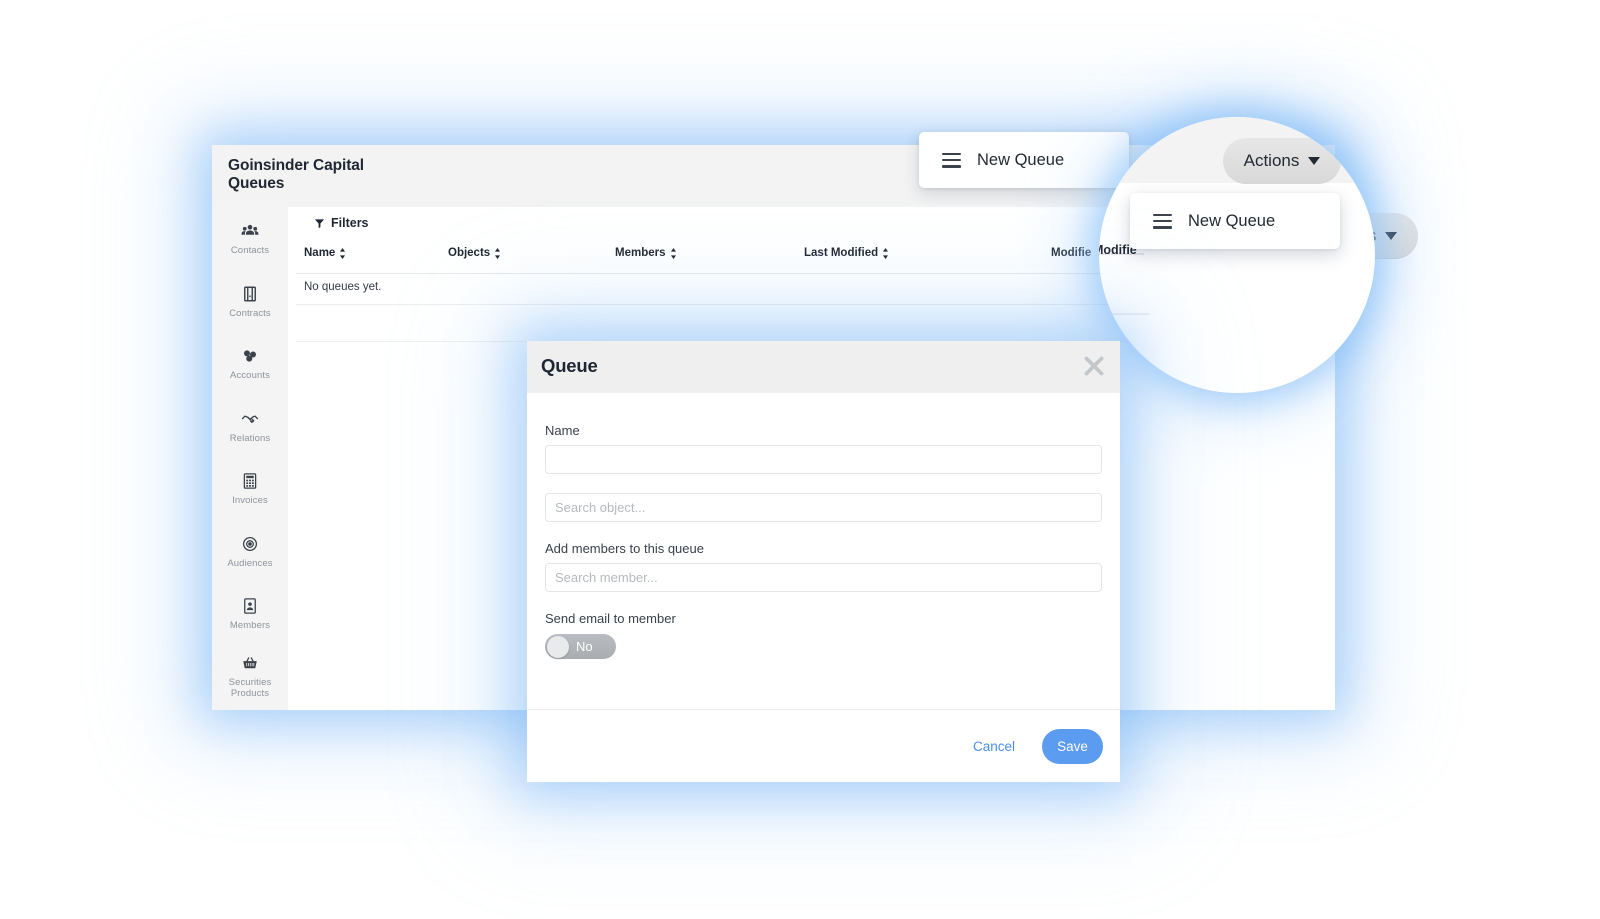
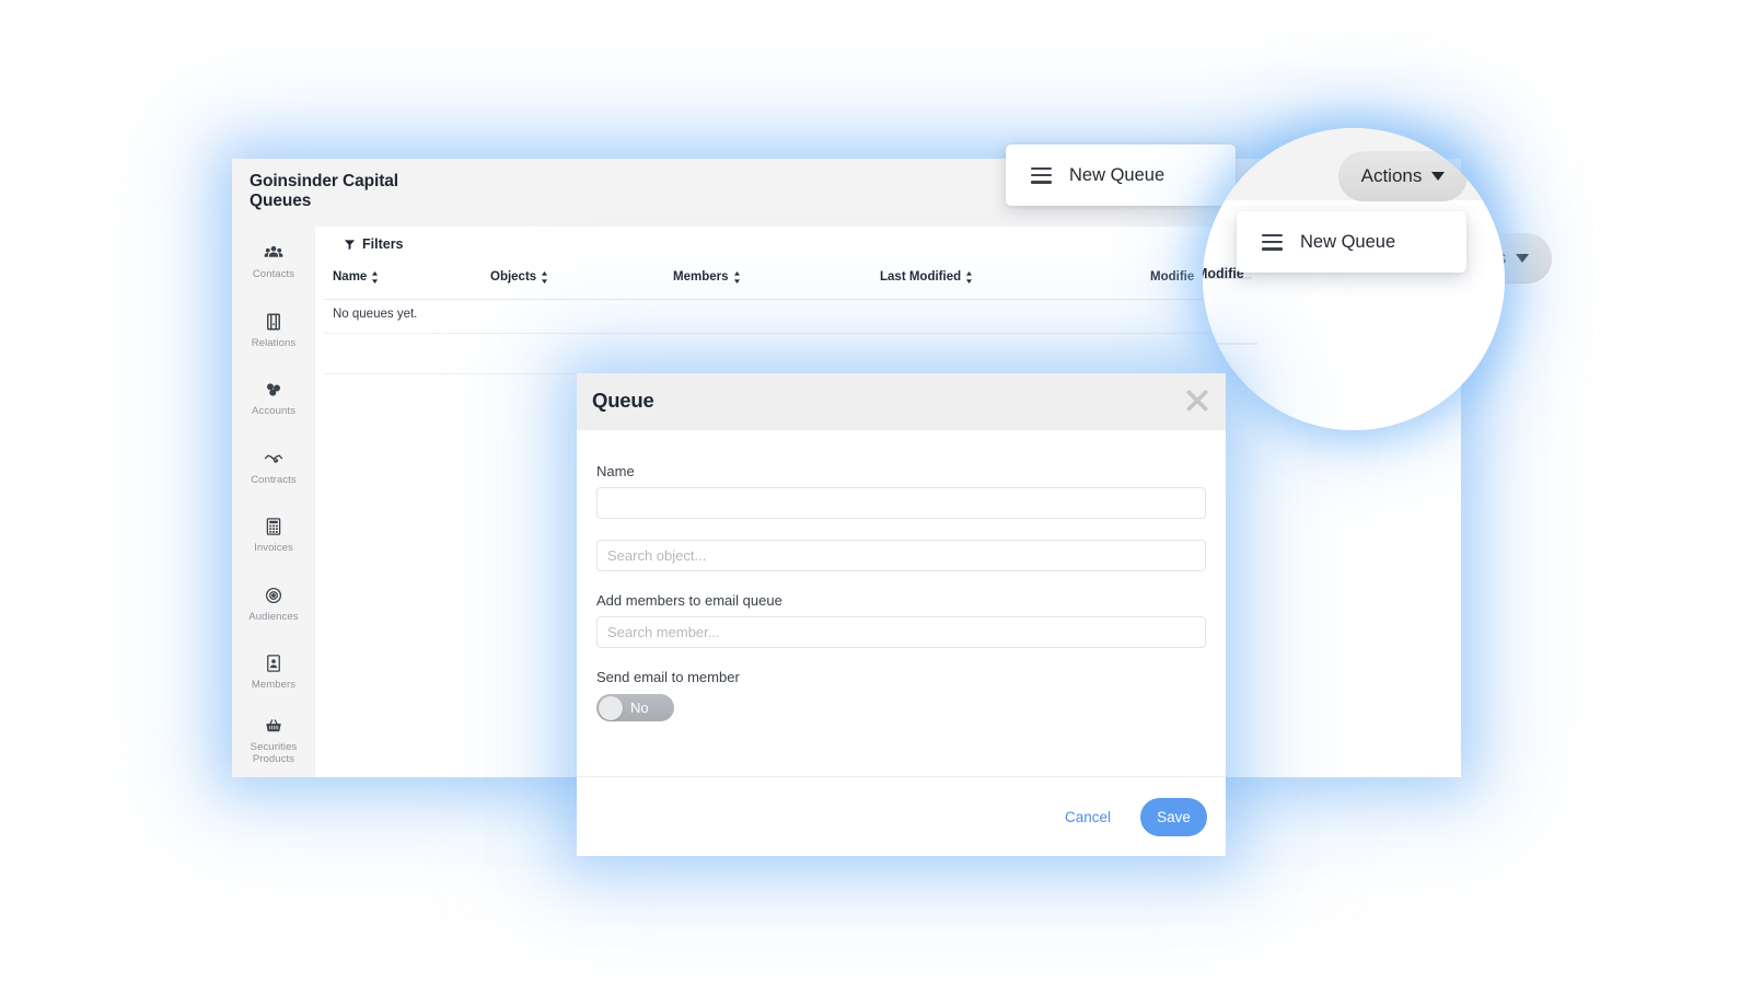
  Goinsinder Capital
  Queues
  Contacts
- Contracts
+ Relations
  Accounts
- Relations
+ Contracts
  Invoices
  Audiences
  Members
  Securities Products
  Filters
  Name
  Objects
  Members
  Last Modified
  Modifie
  No queues yet.
  New Queue
  Modifie
  Actions
  New Queue
  Queue
  Name
  Search object...
- Add members to this queue
+ Add members to email queue
  Search member...
  Send email to member
  No
  Cancel
  Save
